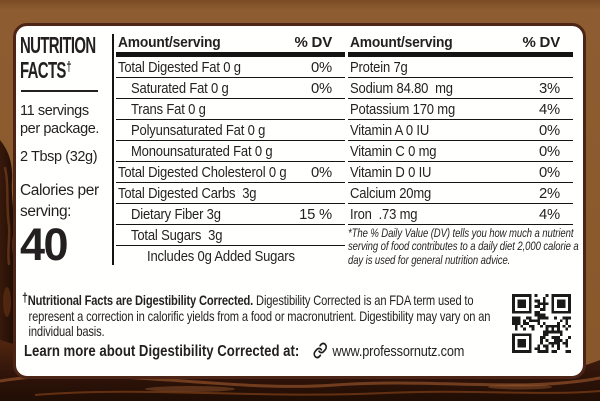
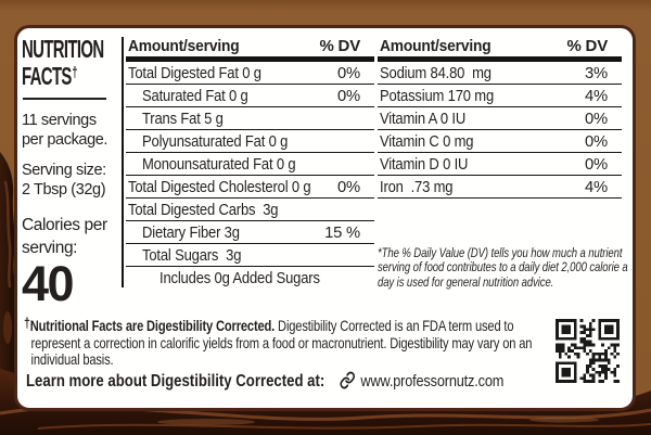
  NUTRITION
  FACTS†
  11 servings
  per package.
+ Serving size:
  2 Tbsp (32g)
  Calories per
  serving:
  40
  Amount/serving
  % DV
  Total Digested Fat 0 g
  0%
  Saturated Fat 0 g
  0%
- Trans Fat 0 g
+ Trans Fat 5 g
  Polyunsaturated Fat 0 g
  Monounsaturated Fat 0 g
  Total Digested Cholesterol 0 g
  0%
  Total Digested Carbs 3g
  Dietary Fiber 3g
  15 %
  Total Sugars 3g
  Includes 0g Added Sugars
  Amount/serving
  % DV
- Protein 7g
  Sodium 84.80 mg
  3%
  Potassium 170 mg
  4%
  Vitamin A 0 IU
  0%
  Vitamin C 0 mg
  0%
  Vitamin D 0 IU
  0%
- Calcium 20mg
- 2%
  Iron .73 mg
  4%
  *The % Daily Value (DV) tells you how much a nutrient serving of food contributes to a daily diet 2,000 calorie a day is used for general nutrition advice.
  †Nutritional Facts are Digestibility Corrected. Digestibility Corrected is an FDA term used to represent a correction in calorific yields from a food or macronutrient. Digestibility may vary on an individual basis.
  Learn more about Digestibility Corrected at: www.professornutz.com
